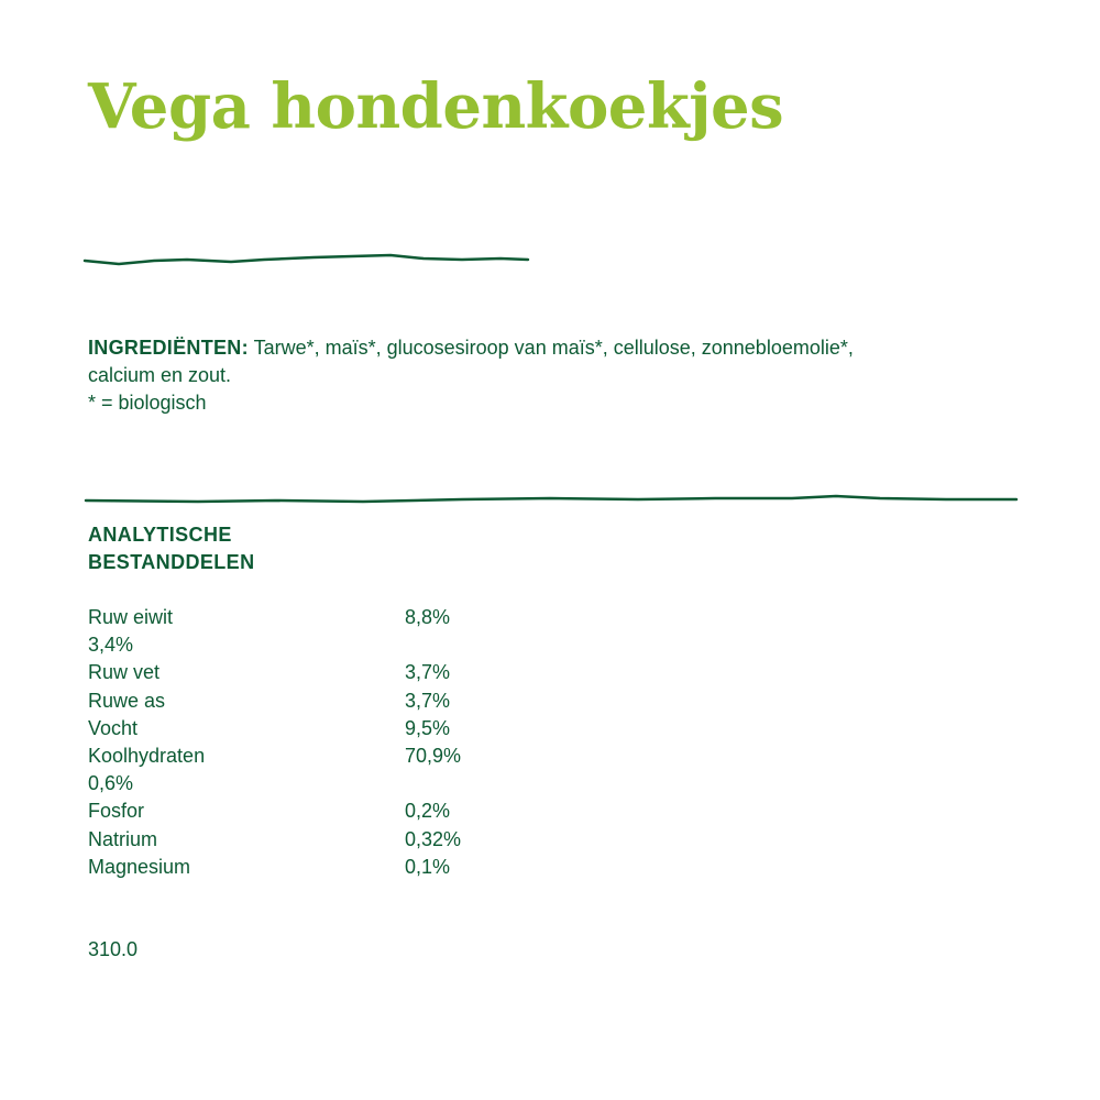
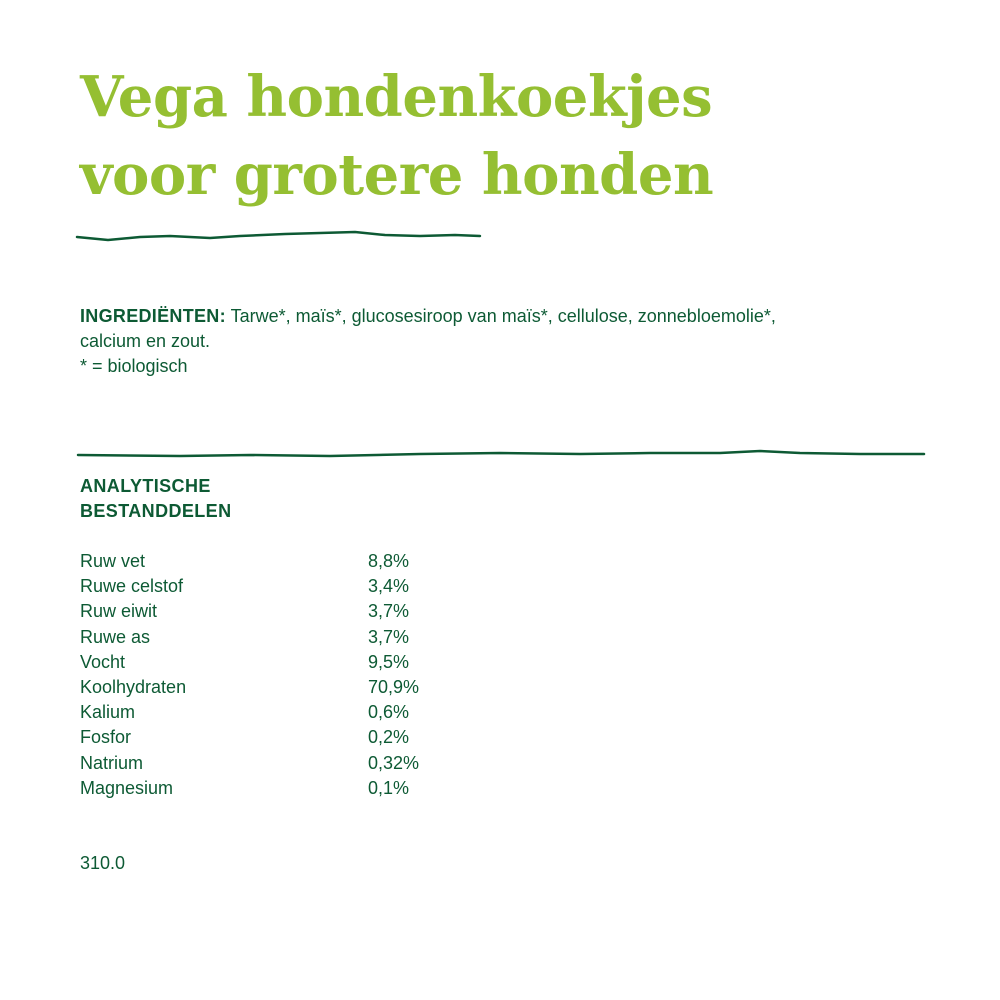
  Vega hondenkoekjes
+ voor grotere honden
  INGREDIËNTEN: Tarwe*, maïs*, glucosesiroop van maïs*, cellulose, zonnebloemolie*,
  calcium en zout.
  * = biologisch
  ANALYTISCHE
  BESTANDDELEN
- Ruw eiwit
+ Ruw vet
  8,8%
+ Ruwe celstof
  3,4%
- Ruw vet
+ Ruw eiwit
  3,7%
  Ruwe as
  3,7%
  Vocht
  9,5%
  Koolhydraten
  70,9%
+ Kalium
  0,6%
  Fosfor
  0,2%
  Natrium
  0,32%
  Magnesium
  0,1%
  310.0
